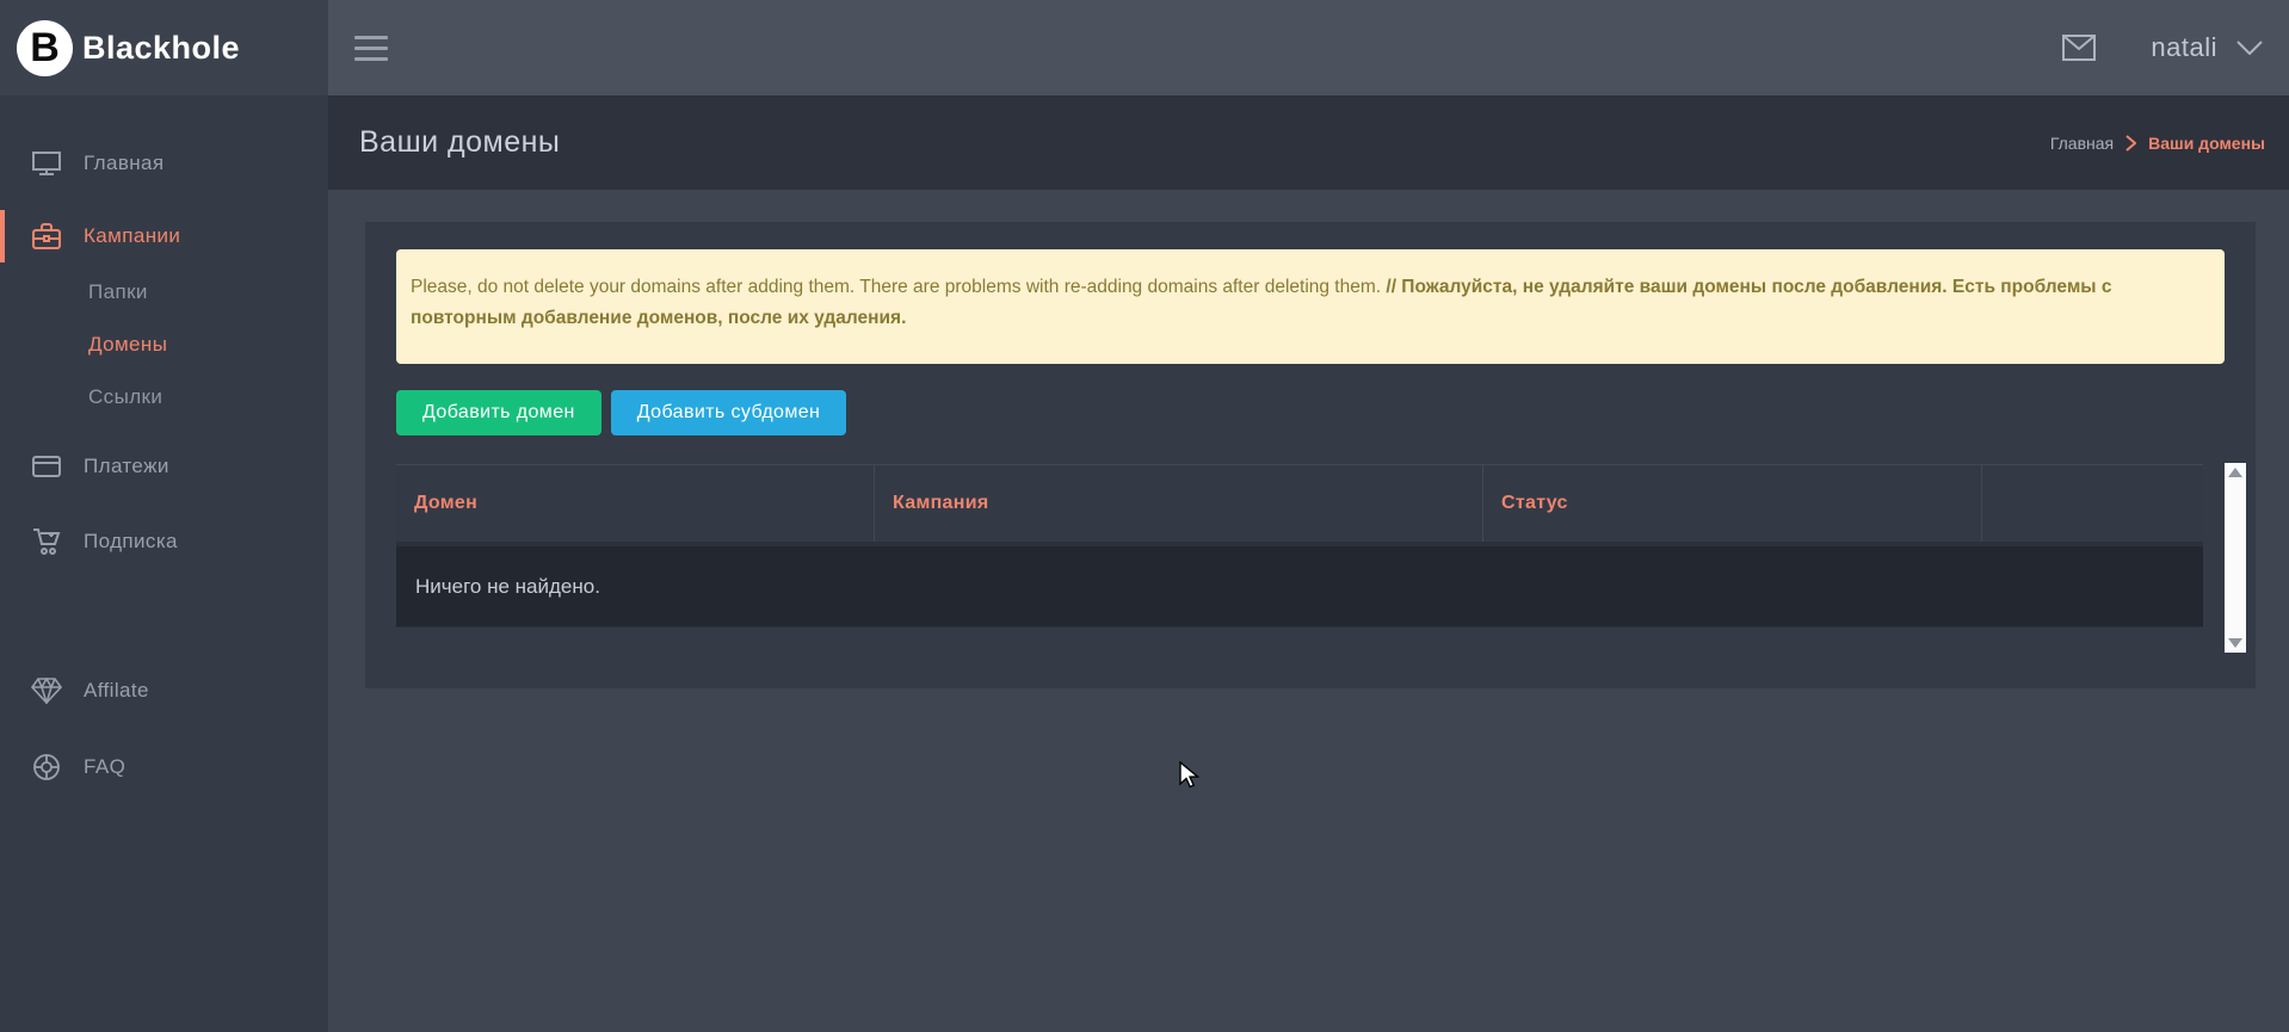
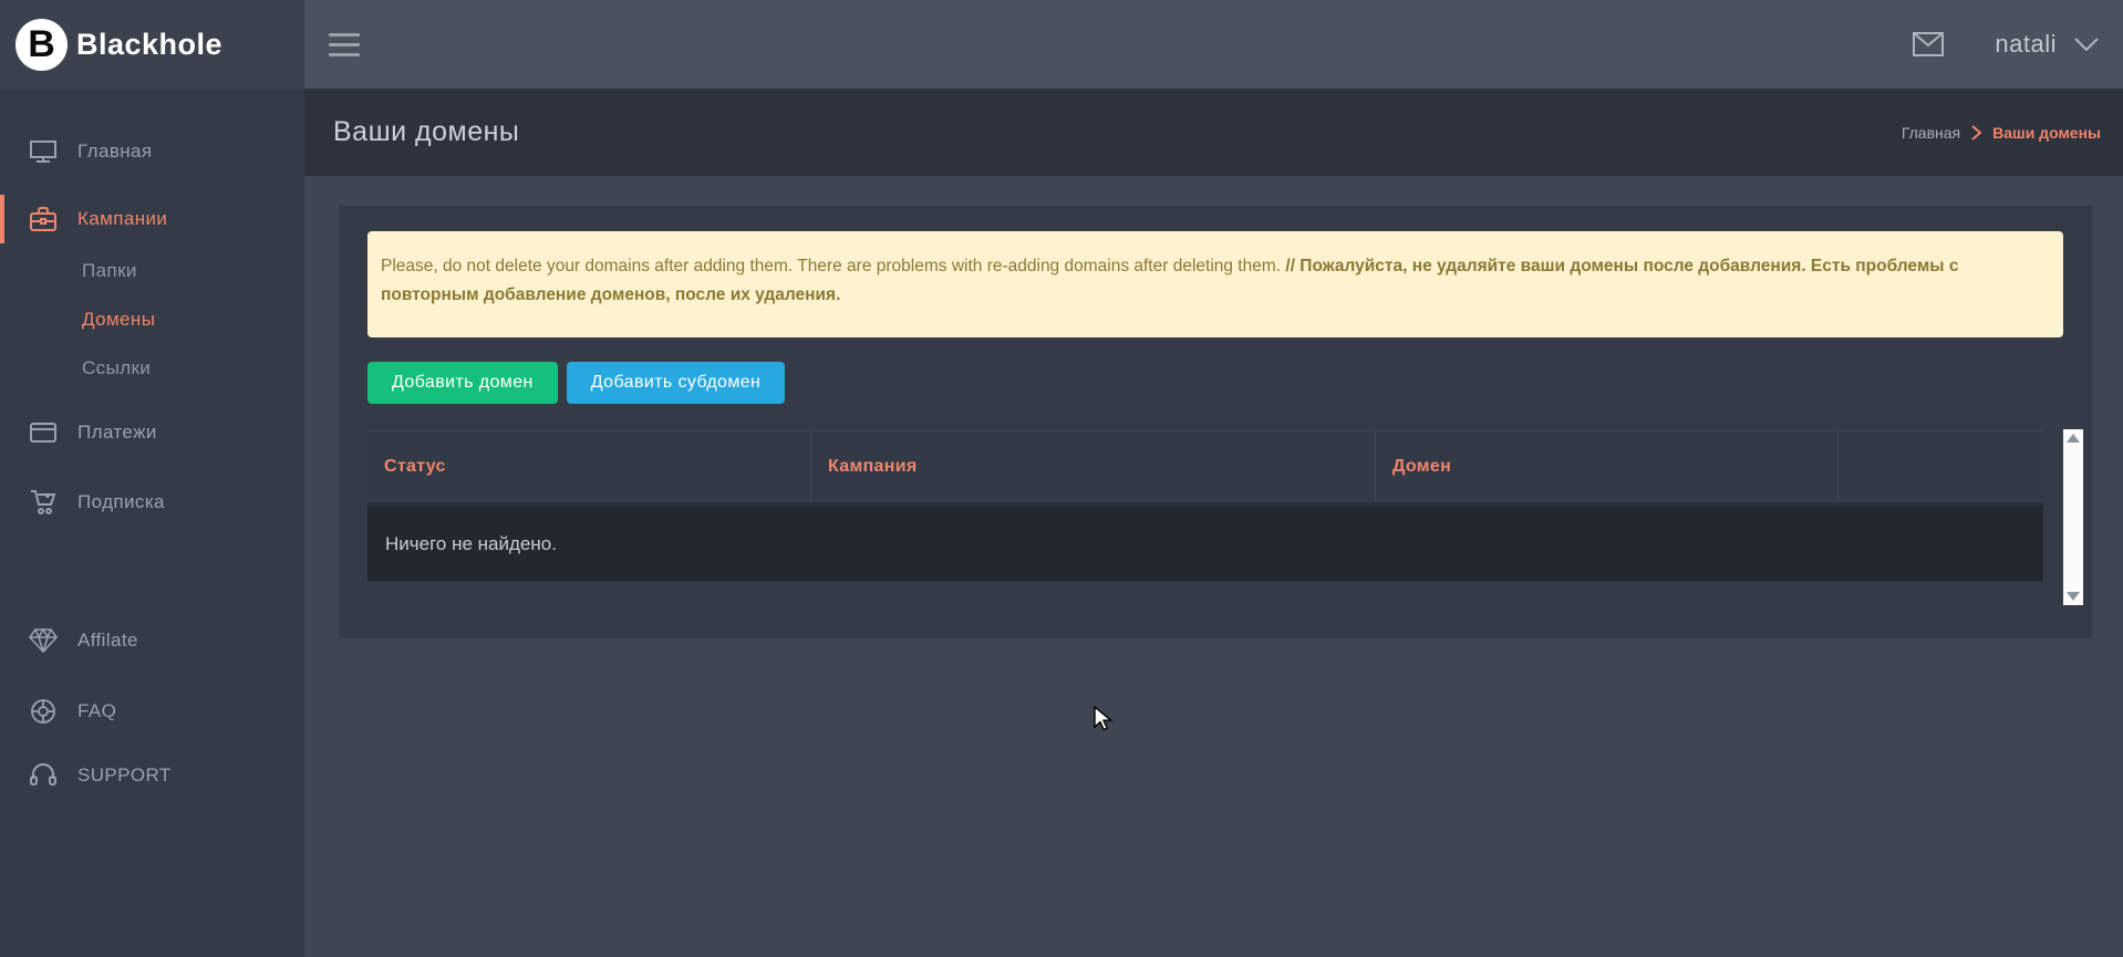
  B
  Blackhole
  natali
  Главная
  Кампании
  Папки
  Домены
  Ссылки
  Платежи
  Подписка
  Affilate
  FAQ
+ SUPPORT
  Ваши домены
  Главная
  Ваши домены
  Please, do not delete your domains after adding them. There are problems with re-adding domains after deleting them. // Пожалуйста, не удаляйте ваши домены после добавления. Есть проблемы с повторным добавление доменов, после их удаления.
  Добавить домен
  Добавить субдомен
- Домен
+ Статус
  Кампания
- Статус
+ Домен
  Ничего не найдено.
